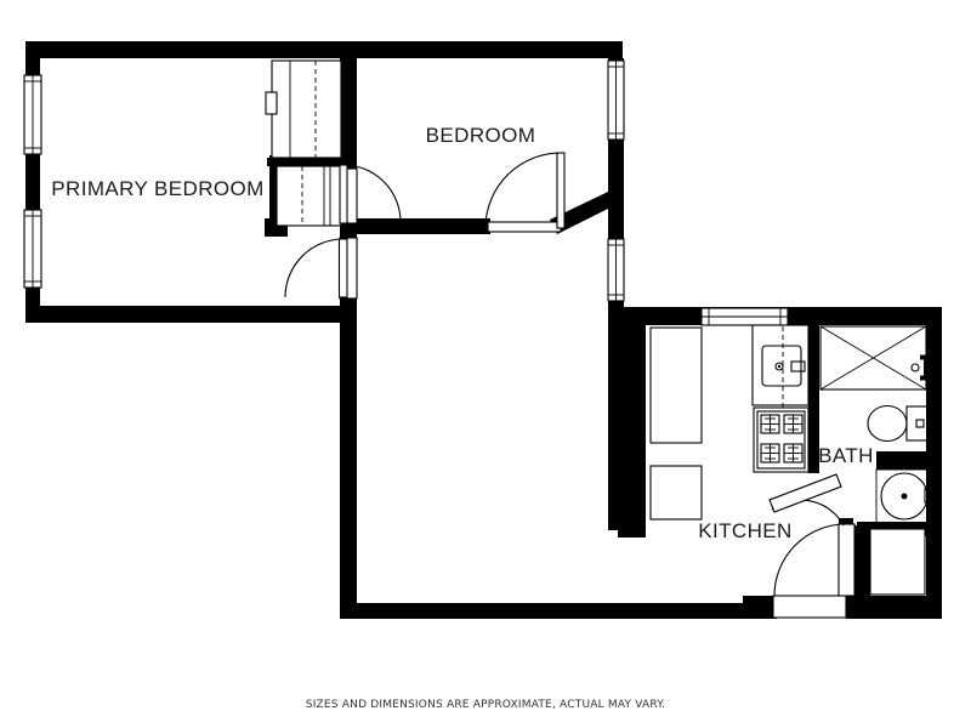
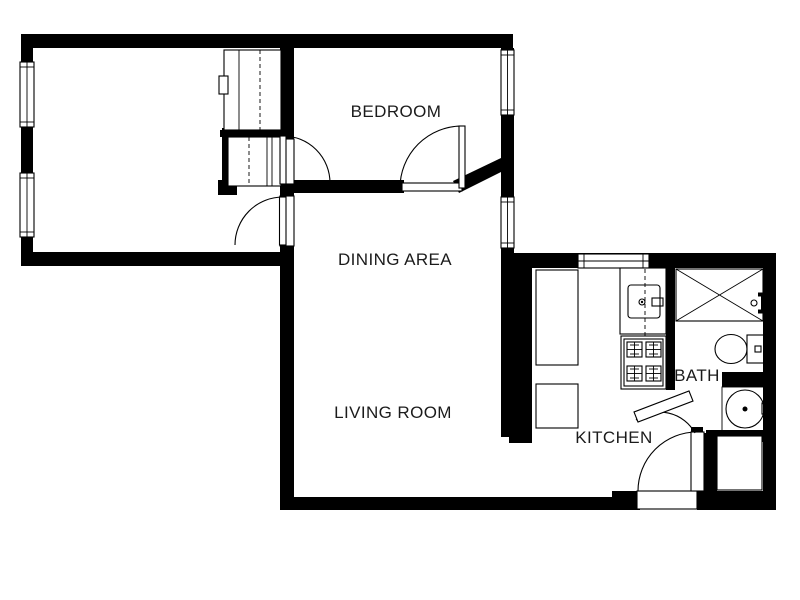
- PRIMARY BEDROOM
  BEDROOM
+ DINING AREA
+ LIVING ROOM
  KITCHEN
  BATH
- SIZES AND DIMENSIONS ARE APPROXIMATE, ACTUAL MAY VARY.
